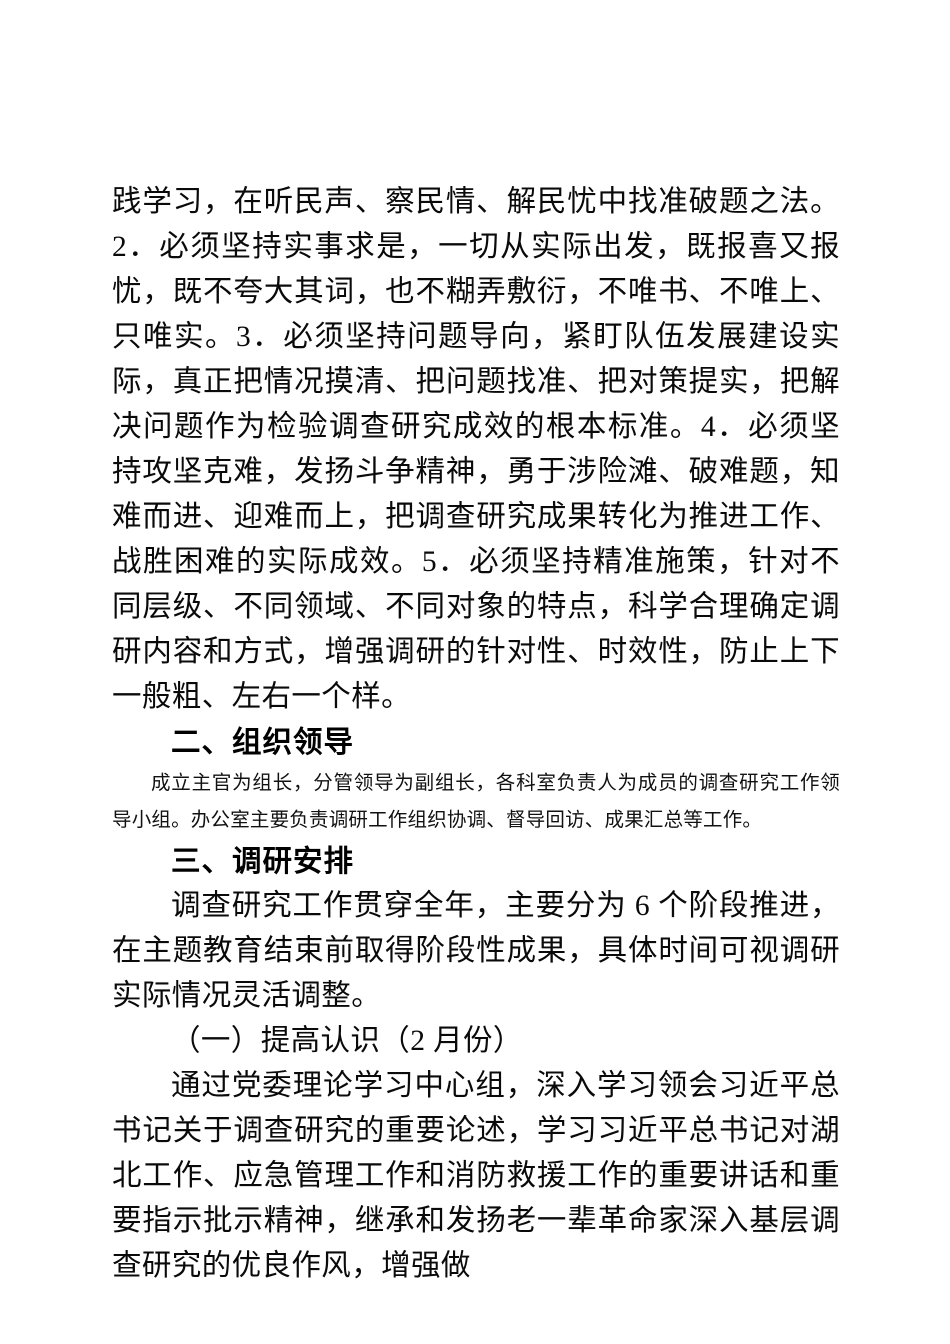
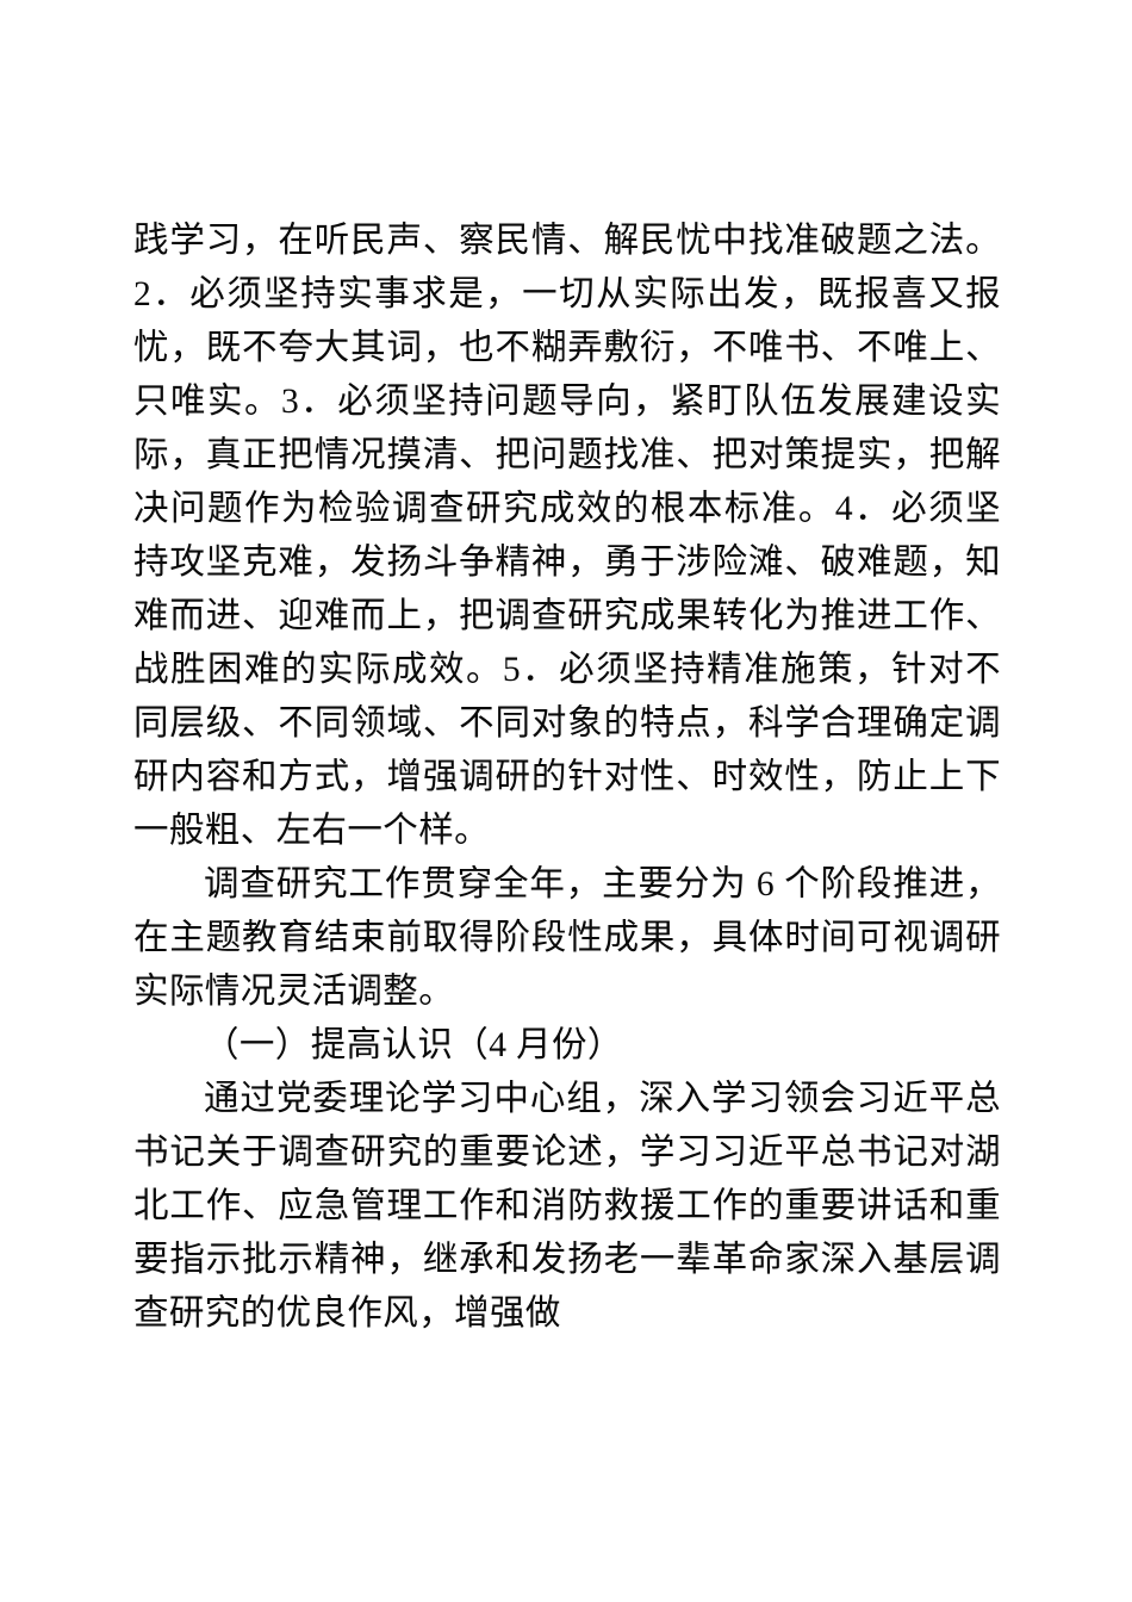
  践学习，在听民声、察民情、解民忧中找准破题之法。2．必须坚持实事求是，一切从实际出发，既报喜又报忧，既不夸大其词，也不糊弄敷衍，不唯书、不唯上、只唯实。3．必须坚持问题导向，紧盯队伍发展建设实际，真正把情况摸清、把问题找准、把对策提实，把解决问题作为检验调查研究成效的根本标准。4．必须坚持攻坚克难，发扬斗争精神，勇于涉险滩、破难题，知难而进、迎难而上，把调查研究成果转化为推进工作、战胜困难的实际成效。5．必须坚持精准施策，针对不同层级、不同领域、不同对象的特点，科学合理确定调研内容和方式，增强调研的针对性、时效性，防止上下一般粗、左右一个样。
- 二、组织领导
- 成立主官为组长，分管领导为副组长，各科室负责人为成员的调查研究工作领导小组。办公室主要负责调研工作组织协调、督导回访、成果汇总等工作。
- 三、调研安排
  调查研究工作贯穿全年，主要分为 6 个阶段推进，在主题教育结束前取得阶段性成果，具体时间可视调研实际情况灵活调整。
- （一）提高认识（2 月份）
+ （一）提高认识（4 月份）
  通过党委理论学习中心组，深入学习领会习近平总书记关于调查研究的重要论述，学习习近平总书记对湖北工作、应急管理工作和消防救援工作的重要讲话和重要指示批示精神，继承和发扬老一辈革命家深入基层调查研究的优良作风，增强做
